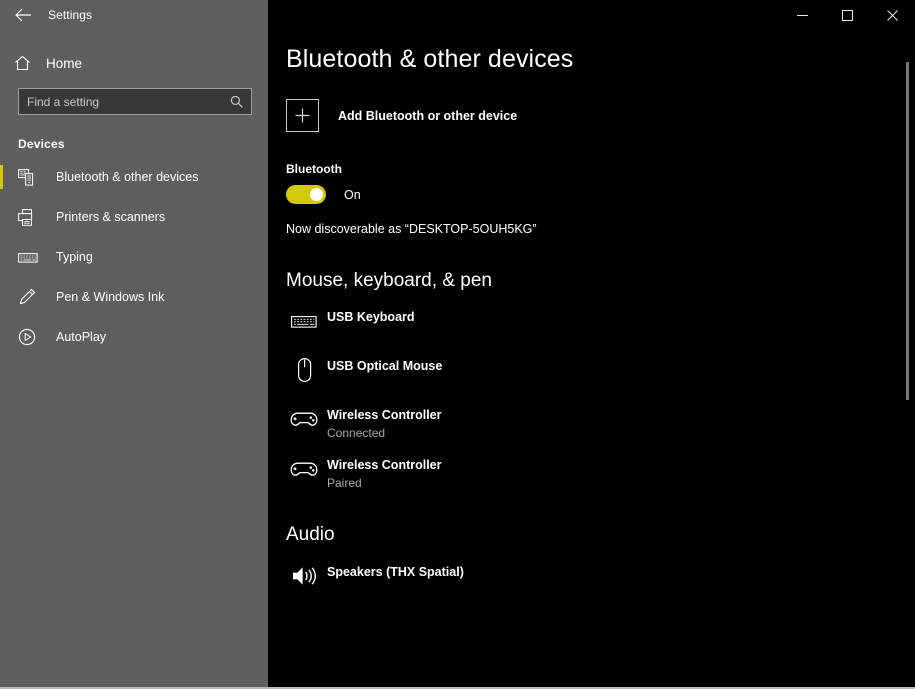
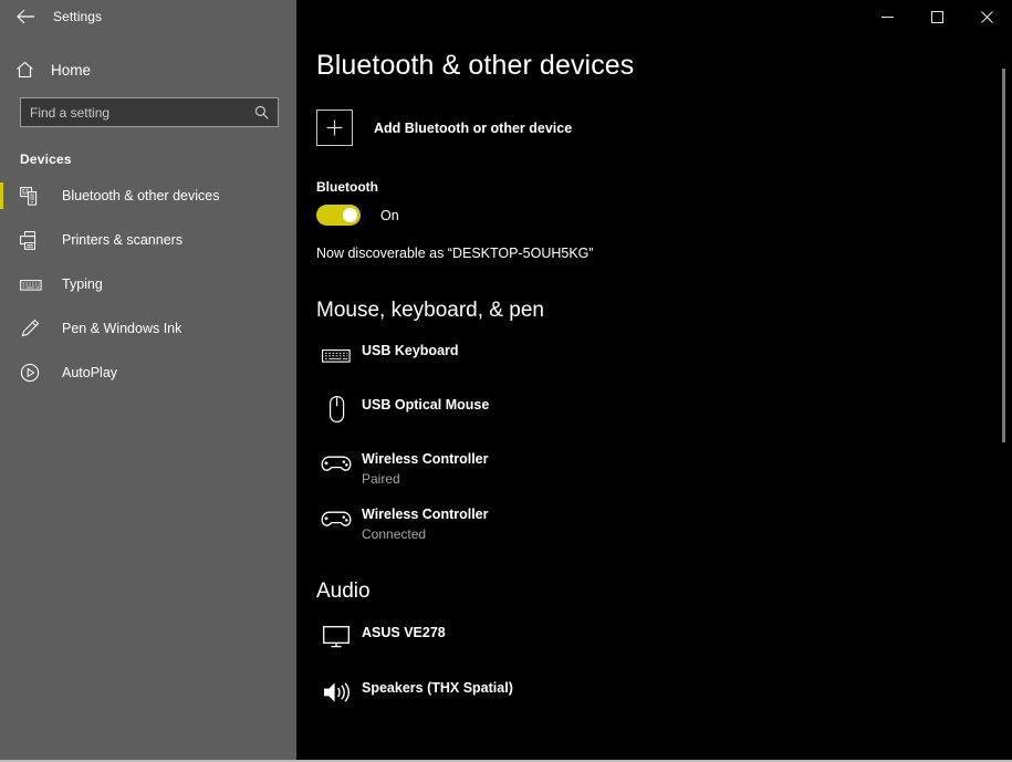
  Settings
  Home
  Find a setting
  Devices
  Bluetooth & other devices
  Printers & scanners
  Typing
  Pen & Windows Ink
  AutoPlay
  Bluetooth & other devices
  Add Bluetooth or other device
  Bluetooth
  On
  Now discoverable as “DESKTOP-5OUH5KG”
  Mouse, keyboard, & pen
  USB Keyboard
  USB Optical Mouse
  Wireless Controller
- Connected
+ Paired
  Wireless Controller
- Paired
+ Connected
  Audio
+ ASUS VE278
  Speakers (THX Spatial)
